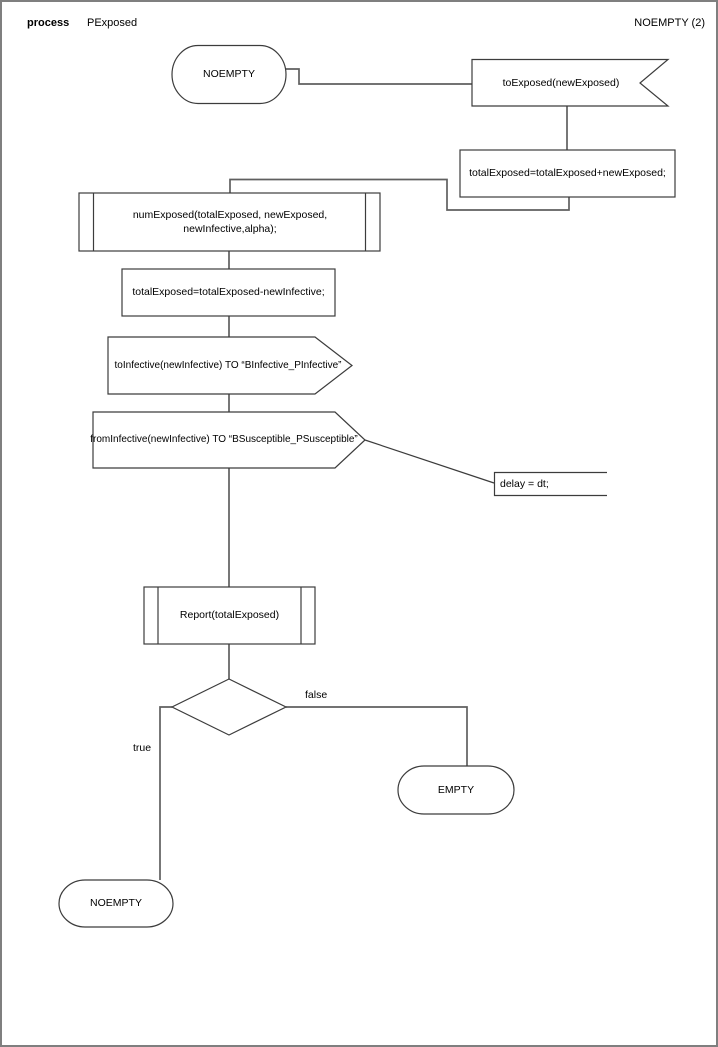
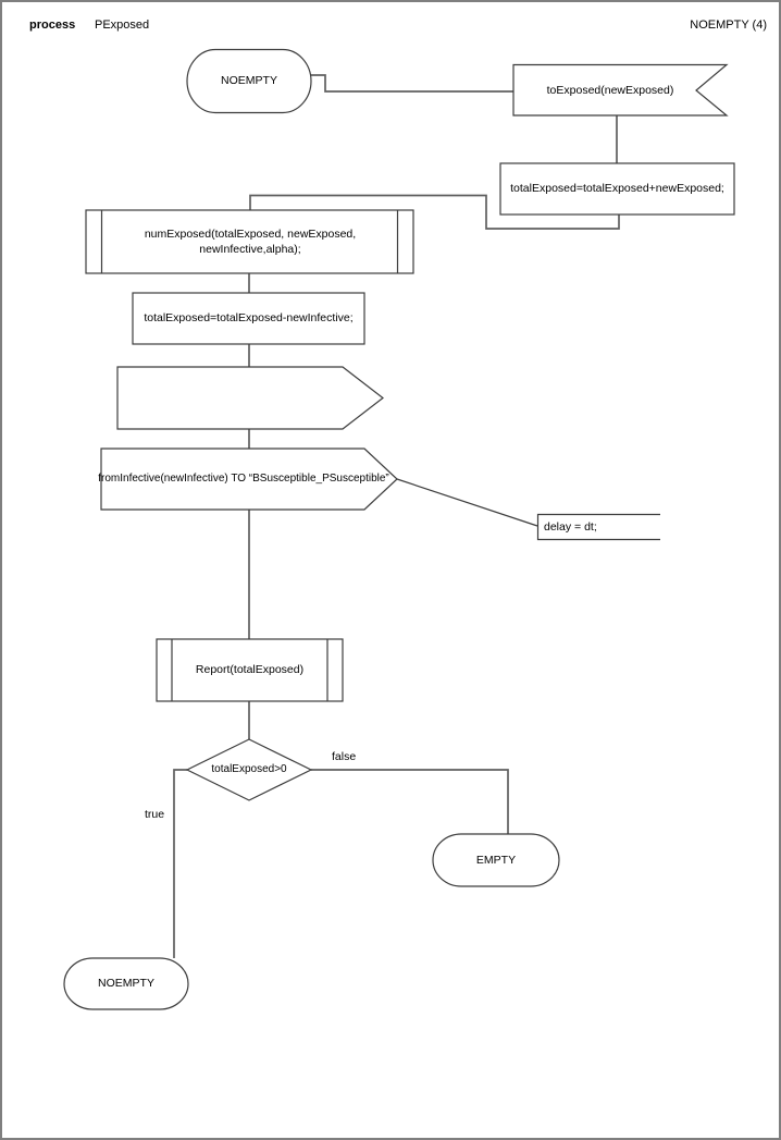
  process
  PExposed
- NOEMPTY (2)
+ NOEMPTY (4)
  NOEMPTY
  toExposed(newExposed)
  totalExposed=totalExposed+newExposed;
  numExposed(totalExposed, newExposed,
  newInfective,alpha);
  totalExposed=totalExposed-newInfective;
- toInfective(newInfective) TO “BInfective_PInfective”
  fromInfective(newInfective) TO “BSusceptible_PSusceptible”
  delay = dt;
  Report(totalExposed)
+ totalExposed>0
  false
  true
  EMPTY
  NOEMPTY
